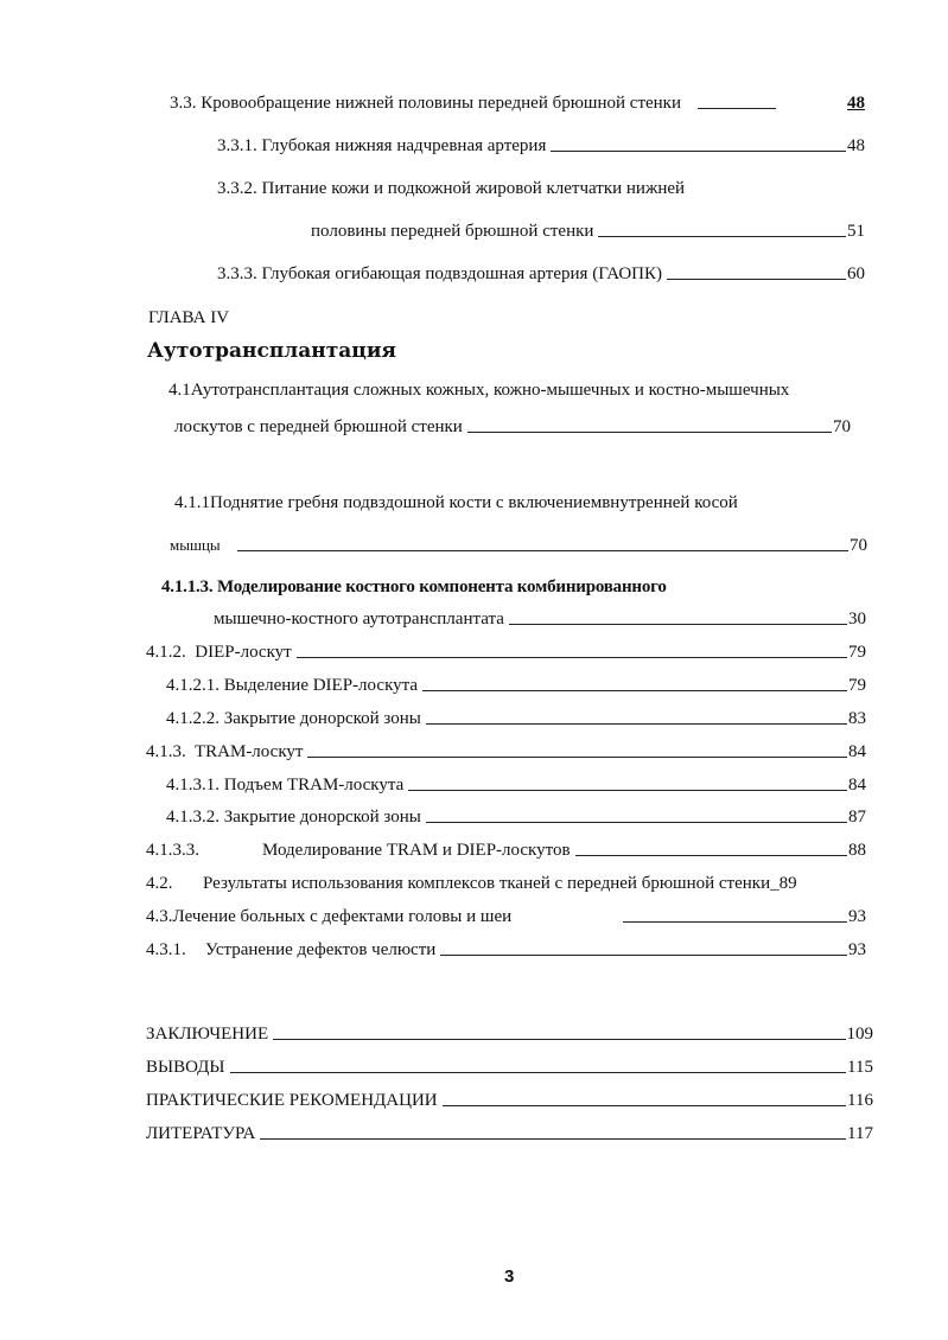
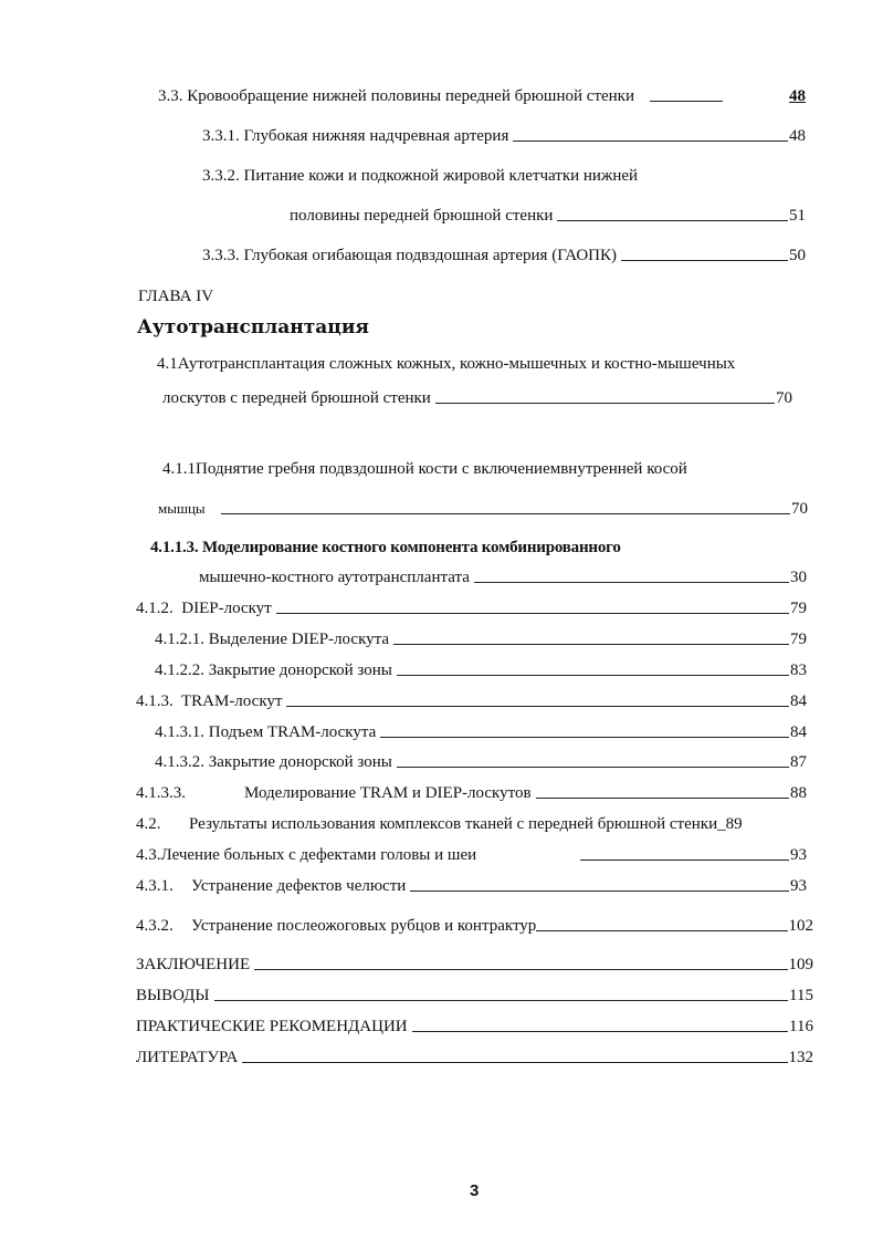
  3.3. Кровообращение нижней половины передней брюшной стенки
  48
  3.3.1. Глубокая нижняя надчревная артерия
  48
  3.3.2. Питание кожи и подкожной жировой клетчатки нижней
  половины передней брюшной стенки
  51
  3.3.3. Глубокая огибающая подвздошная артерия (ГАОПК)
- 60
+ 50
  ГЛАВА IV
  Аутотрансплантация
  4.1Аутотрансплантация сложных кожных, кожно-мышечных и костно-мышечных
  лоскутов с передней брюшной стенки
  70
  4.1.1Поднятие гребня подвздошной кости с включениемвнутренней косой
  мышцы
  70
  4.1.1.3. Моделирование костного компонента комбинированного
  мышечно-костного аутотрансплантата
  30
  4.1.2. DIEP-лоскут
  79
  4.1.2.1. Выделение DIEP-лоскута
  79
  4.1.2.2. Закрытие донорской зоны
  83
  4.1.3. TRAM-лоскут
  84
  4.1.3.1. Подъем TRAM-лоскута
  84
  4.1.3.2. Закрытие донорской зоны
  87
  4.1.3.3.
  Моделирование TRAM и DIEP-лоскутов
  88
  4.2.
  Результаты использования комплексов тканей с передней брюшной стенки_
  89
  4.3.Лечение больных с дефектами головы и шеи
  93
  4.3.1.
  Устранение дефектов челюсти
  93
+ 4.3.2.
+ Устранение послеожоговых рубцов и контрактур
+ 102
  ЗАКЛЮЧЕНИЕ
  109
  ВЫВОДЫ
  115
  ПРАКТИЧЕСКИЕ РЕКОМЕНДАЦИИ
  116
  ЛИТЕРАТУРА
- 117
+ 132
  3
